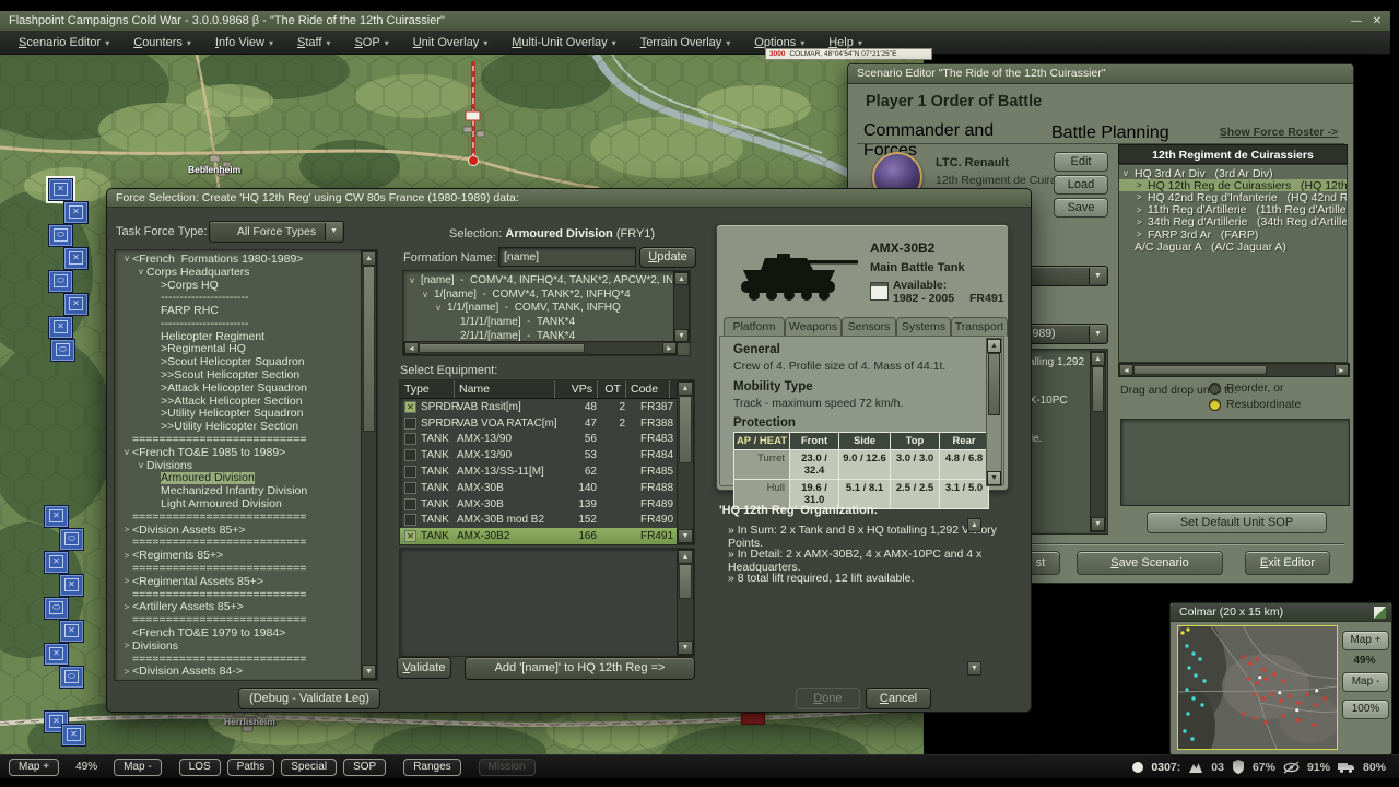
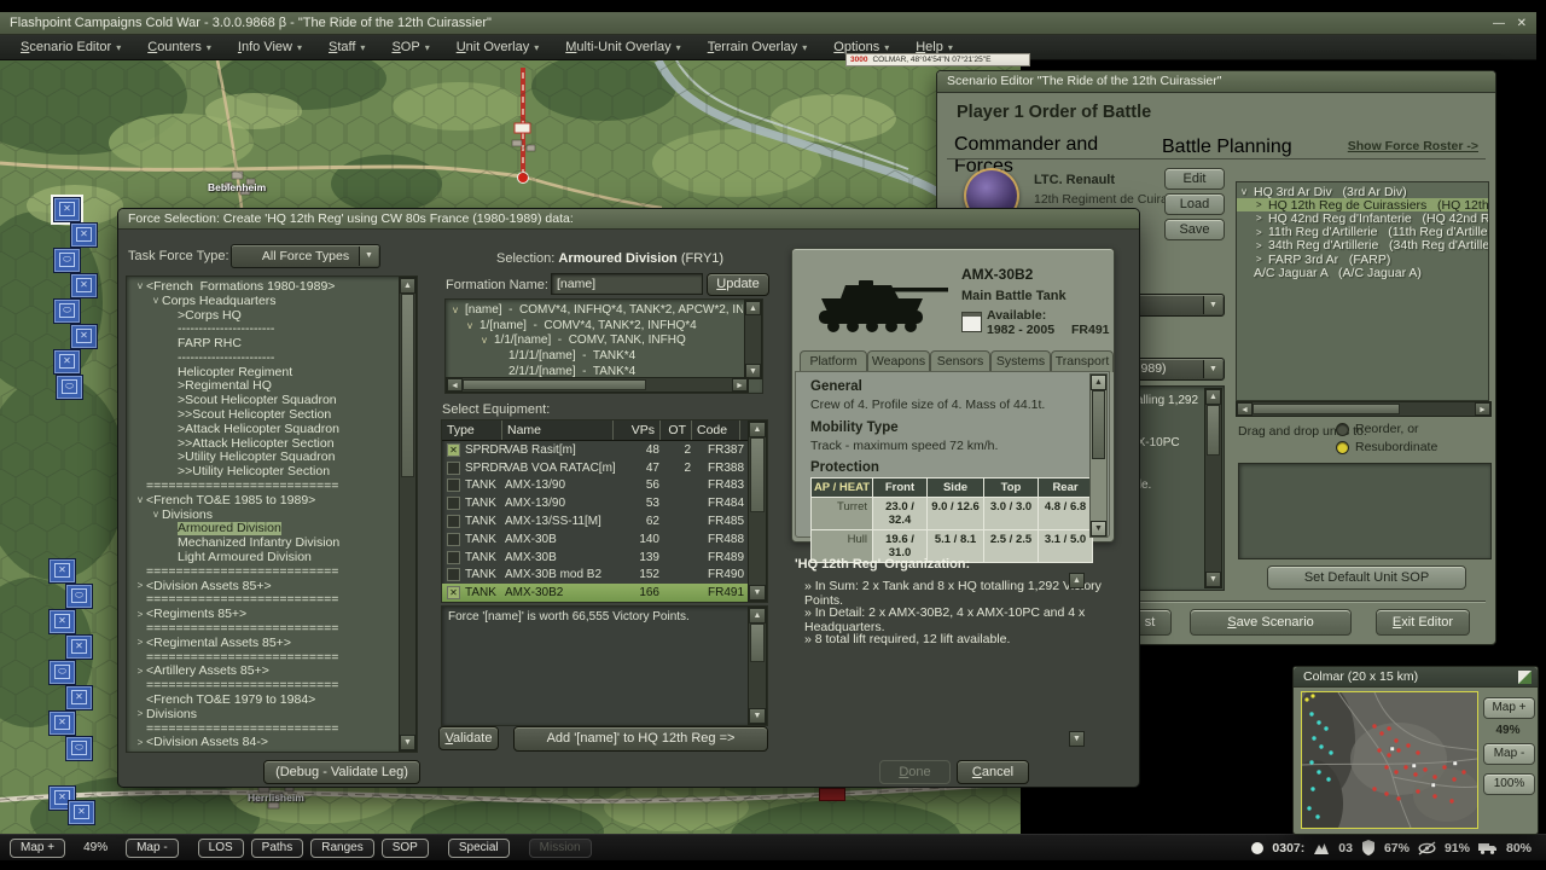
  Flashpoint Campaigns Cold War - 3.0.0.9868 β - "The Ride of the 12th Cuirassier"
  —
  ✕
  Scenario Editor ▾
  Counters ▾
  Info View ▾
  Staff ▾
  SOP ▾
  Unit Overlay ▾
  Multi-Unit Overlay ▾
  Terrain Overlay ▾
  Options ▾
  Help ▾
  Beblenheim
  Herrlisheim
  ✕
  ✕
  ⬭
  ✕
  ⬭
  ✕
  ✕
  ⬭
  ✕
  ⬭
  ✕
  ✕
  ⬭
  ✕
  ✕
  ⬭
  ✕
  ✕
  Scenario Editor "The Ride of the 12th Cuirassier"
  Player 1 Order of Battle
  Commander and Forces
  Battle Planning
  Show Force Roster ->
  LTC. Renault
  12th Regiment de Cuir
  Edit
  Load
  Save
- 12th Regiment de Cuirassiers
  v
  HQ 3rd Ar Div (3rd Ar Div)
  >
  HQ 12th Reg de Cuirassiers (HQ 12th
  >
  HQ 42nd Reg d'Infanterie (HQ 42nd R
  >
  11th Reg d'Artillerie (11th Reg d'Artille
  >
  34th Reg d'Artillerie (34th Reg d'Artille
  >
  FARP 3rd Ar (FARP)
  A/C Jaguar A (A/C Jaguar A)
  Drag and drop un to:
  Reorder, or
  Resubordinate
  Set Default Unit SOP
  st
  Save Scenario
  Exit Editor
  Force Selection: Create 'HQ 12th Reg' using CW 80s France (1980-1989) data:
  Task Force Type:
  All Force Types
  v
  <French Formations 1980-1989>
  v
  Corps Headquarters
  >Corps HQ
  -----------------------
  FARP RHC
  -----------------------
  Helicopter Regiment
  >Regimental HQ
  >Scout Helicopter Squadron
  >>Scout Helicopter Section
  >Attack Helicopter Squadron
  >>Attack Helicopter Section
  >Utility Helicopter Squadron
  >>Utility Helicopter Section
  ==========================
  v
  <French TO&E 1985 to 1989>
  v
  Divisions
  Armoured Division
  Mechanized Infantry Division
  Light Armoured Division
  ==========================
  >
  <Division Assets 85+>
  ==========================
  >
  <Regiments 85+>
  ==========================
  >
  <Regimental Assets 85+>
  ==========================
  >
  <Artillery Assets 85+>
  ==========================
  <French TO&E 1979 to 1984>
  >
  Divisions
  ==========================
  >
  <Division Assets 84->
  (Debug - Validate Leg)
  Selection: Armoured Division (FRY1)
  Formation Name:
  [name]
  Update
  v
  [name] - COMV*4, INFHQ*4, TANK*2, APCW*2, IN
  v
  1/[name] - COMV*4, TANK*2, INFHQ*4
  v
  1/1/[name] - COMV, TANK, INFHQ
  1/1/1/[name] - TANK*4
  2/1/1/[name] - TANK*4
  Select Equipment:
  Type
  Name
  VPs
  OT
  Code
  SPRDR
  VAB Rasit[m]
  48
  2
  FR387
  SPRDR
  VAB VOA RATAC[m]
  47
  2
  FR388
  TANK
  AMX-13/90
  56
  FR483
  TANK
  AMX-13/90
  53
  FR484
  TANK
  AMX-13/SS-11[M]
  62
  FR485
  TANK
  AMX-30B
  140
  FR488
  TANK
  AMX-30B
  139
  FR489
  TANK
  AMX-30B mod B2
  152
  FR490
  TANK
  AMX-30B2
  166
  FR491
+ Force '[name]' is worth 66,555 Victory Points.
  Validate
  Add '[name]' to HQ 12th Reg =>
  AMX-30B2
  Main Battle Tank
  Available:
  1982 - 2005
  FR491
  Platform
  Weapons
  Sensors
  Systems
  Transport
  General
  Crew of 4. Profile size of 4. Mass of 44.1t.
  Mobility Type
  Track - maximum speed 72 km/h.
  Protection
  AP / HEAT
  Front
  Side
  Top
  Rear
  Turret
  23.0 / 32.4
  9.0 / 12.6
  3.0 / 3.0
  4.8 / 6.8
  Hull
  19.6 / 31.0
  5.1 / 8.1
  2.5 / 2.5
  3.1 / 5.0
  'HQ 12th Reg' Organization:
  » In Sum: 2 x Tank and 8 x HQ totalling 1,292 Vory Points.
  » In Detail: 2 x AMX-30B2, 4 x AMX-10PC and 4 x Headquarters.
  » 8 total lift required, 12 lift available.
  Done
  Cancel
  Colmar (20 x 15 km)
  Map +
  49%
  Map -
  100%
  Map +
  49%
  Map -
  LOS
  Paths
- Special
+ Ranges
  SOP
- Ranges
+ Special
  Mission
  0307:
  03
  67%
  91%
  80%
